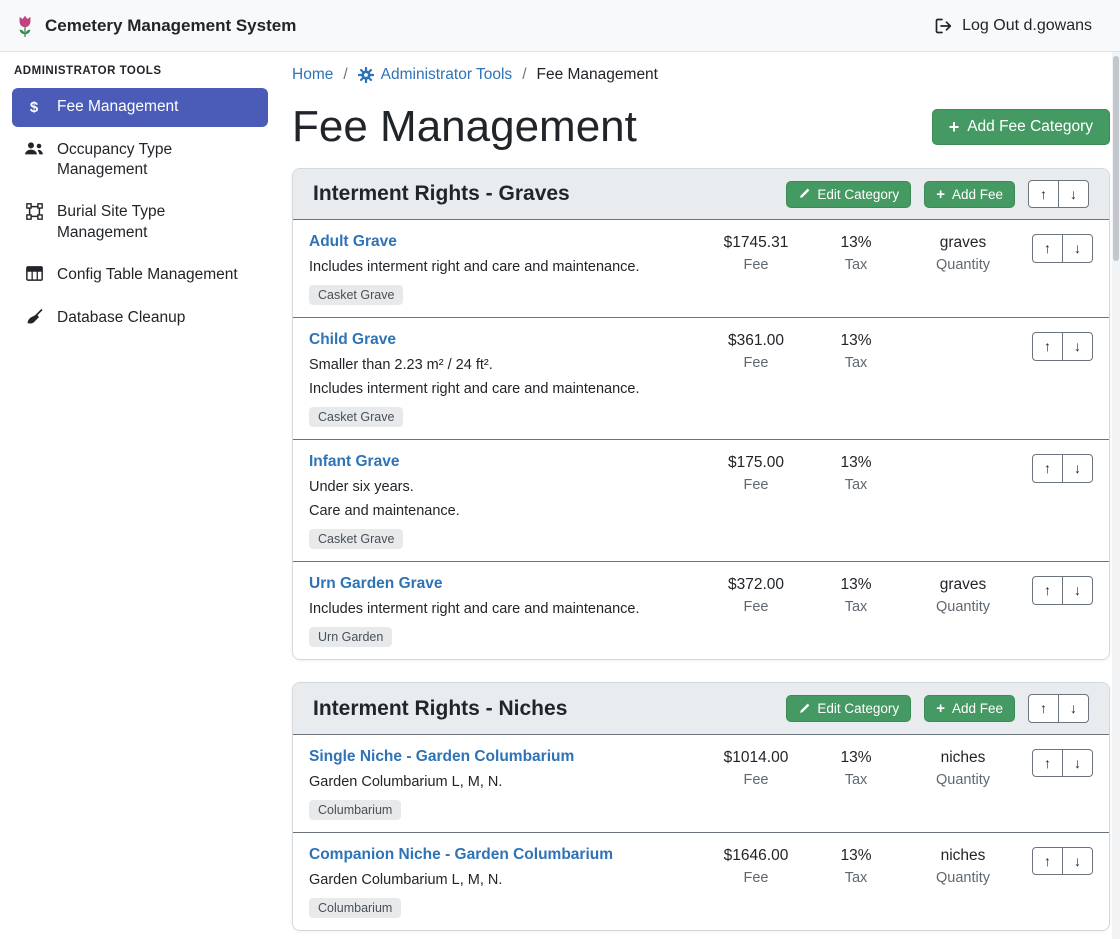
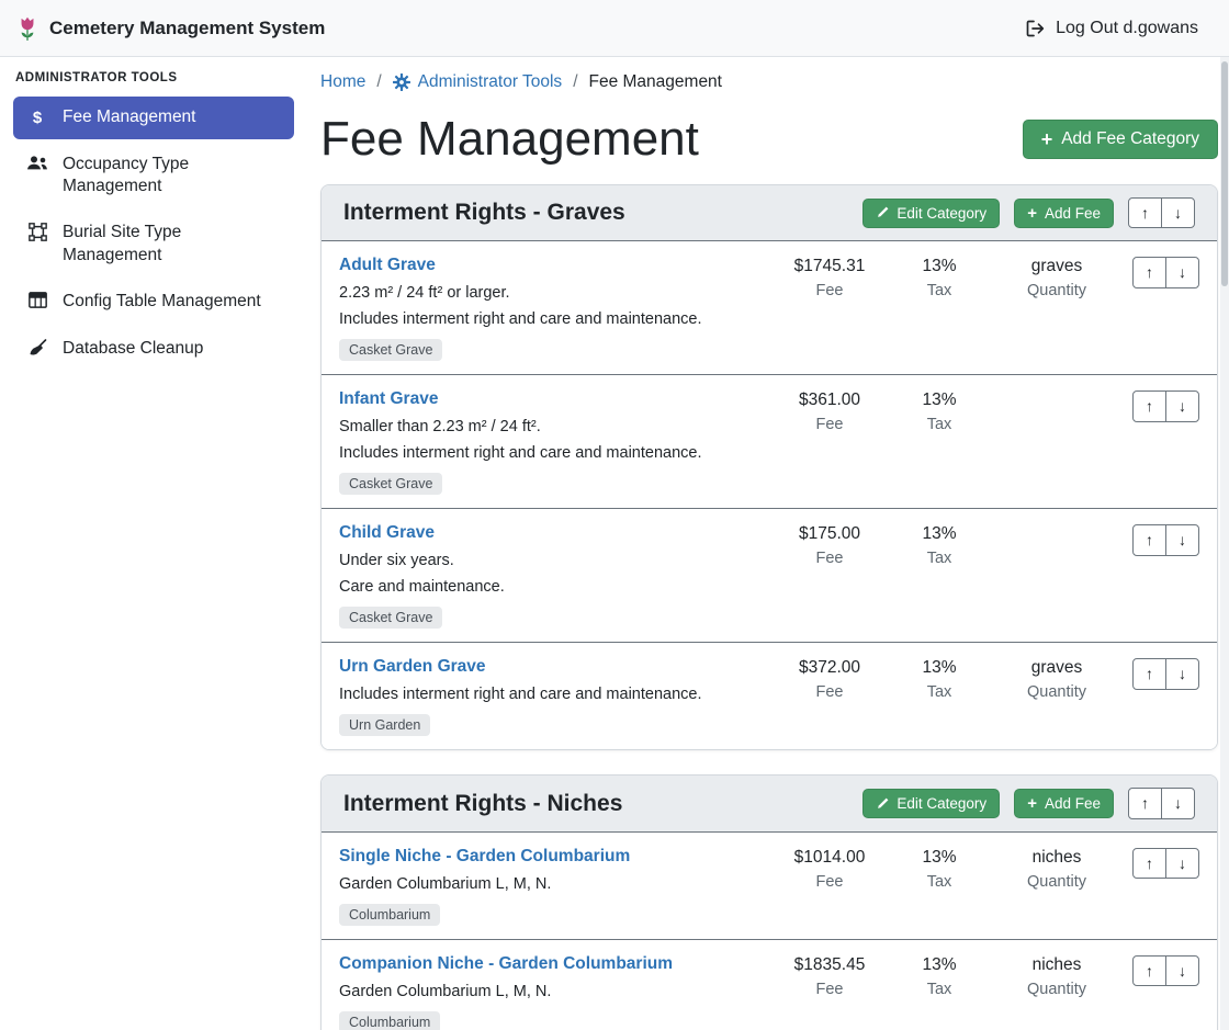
  Cemetery Management System
  Log Out d.gowans
  ADMINISTRATOR TOOLS
  $
  Fee Management
  Occupancy Type Management
  Burial Site Type Management
  Config Table Management
  Database Cleanup
  Home
  /
  Administrator Tools
  /
  Fee Management
  Fee Management
  +
  Add Fee Category
  Interment Rights - Graves
  Edit Category
  +
  Add Fee
  ↑
  ↓
  Adult Grave
+ 2.23 m² / 24 ft² or larger.
  Includes interment right and care and maintenance.
  Casket Grave
  $1745.31
  Fee
  13%
  Tax
  graves
  Quantity
  ↑
  ↓
- Child Grave
+ Infant Grave
  Smaller than 2.23 m² / 24 ft².
  Includes interment right and care and maintenance.
  Casket Grave
  $361.00
  Fee
  13%
  Tax
  ↑
  ↓
- Infant Grave
+ Child Grave
  Under six years.
  Care and maintenance.
  Casket Grave
  $175.00
  Fee
  13%
  Tax
  ↑
  ↓
  Urn Garden Grave
  Includes interment right and care and maintenance.
  Urn Garden
  $372.00
  Fee
  13%
  Tax
  graves
  Quantity
  ↑
  ↓
  Interment Rights - Niches
  Edit Category
  +
  Add Fee
  ↑
  ↓
  Single Niche - Garden Columbarium
  Garden Columbarium L, M, N.
  Columbarium
  $1014.00
  Fee
  13%
  Tax
  niches
  Quantity
  ↑
  ↓
  Companion Niche - Garden Columbarium
  Garden Columbarium L, M, N.
  Columbarium
- $1646.00
+ $1835.45
  Fee
  13%
  Tax
  niches
  Quantity
  ↑
  ↓
